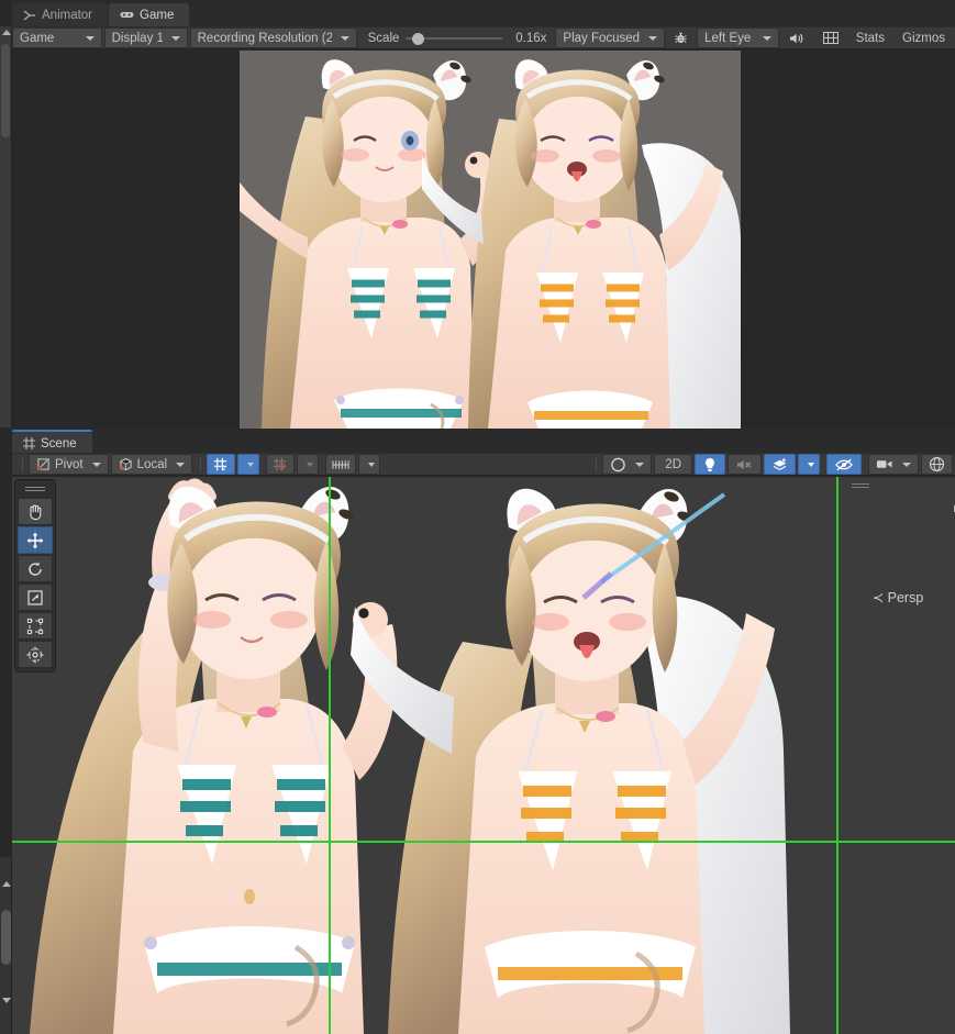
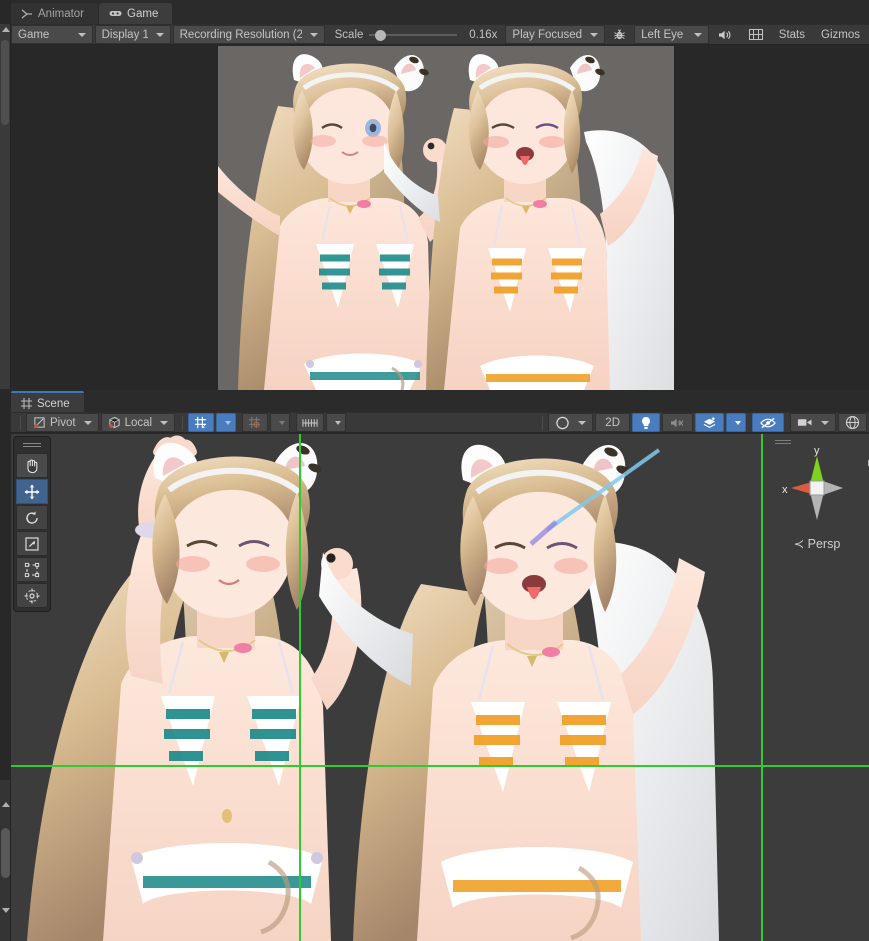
  Animator
  Game
  Game
  Display 1
  Recording Resolution (2
  Scale
  0.16x
  Play Focused
  Left Eye
  Stats
  Gizmos
  Scene
  Pivot
  Local
  2D
+ y
+ x
  ≺ Persp
